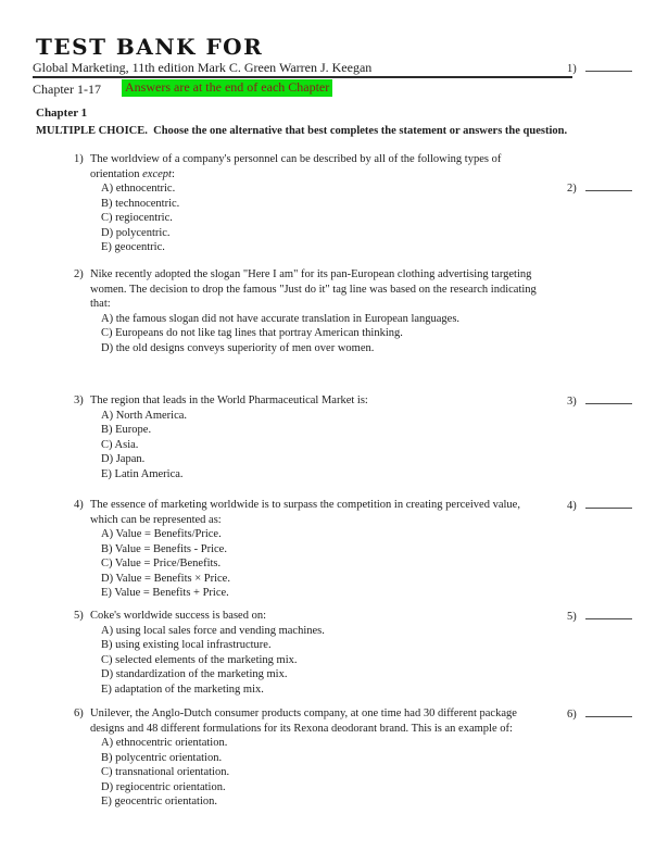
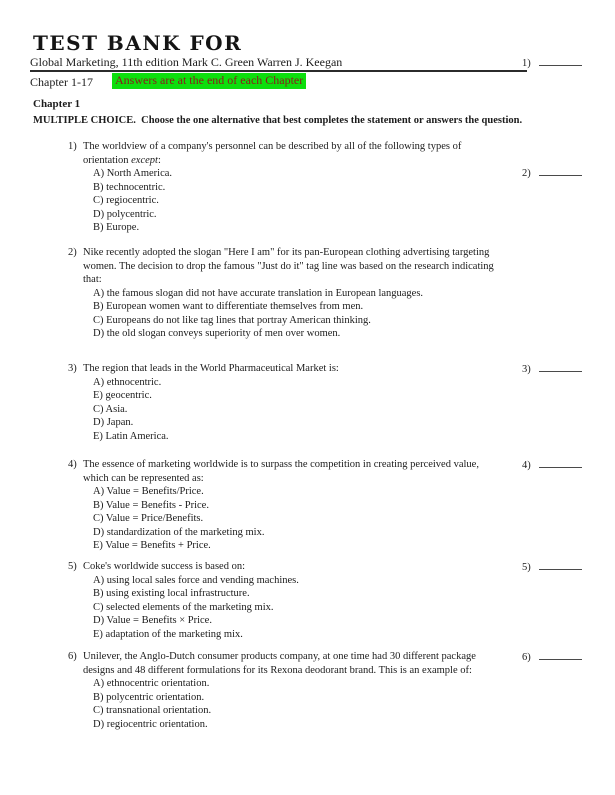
  TEST BANK FOR
  Global Marketing, 11th edition Mark C. Green Warren J. Keegan
  Chapter 1-17
  Answers are at the end of each Chapter
  Chapter 1
  MULTIPLE CHOICE. Choose the one alternative that best completes the statement or answers the question.
  1)
  The worldview of a company's personnel can be described by all of the following types of
  orientation except:
- A) ethnocentric.
+ A) North America.
  B) technocentric.
  C) regiocentric.
  D) polycentric.
- E) geocentric.
+ B) Europe.
  2)
  Nike recently adopted the slogan "Here I am" for its pan-European clothing advertising targeting
  women. The decision to drop the famous "Just do it" tag line was based on the research indicating
  that:
  A) the famous slogan did not have accurate translation in European languages.
+ B) European women want to differentiate themselves from men.
  C) Europeans do not like tag lines that portray American thinking.
- D) the old designs conveys superiority of men over women.
+ D) the old slogan conveys superiority of men over women.
  3)
  The region that leads in the World Pharmaceutical Market is:
- A) North America.
+ A) ethnocentric.
- B) Europe.
+ E) geocentric.
  C) Asia.
  D) Japan.
  E) Latin America.
  4)
  The essence of marketing worldwide is to surpass the competition in creating perceived value,
  which can be represented as:
  A) Value = Benefits/Price.
  B) Value = Benefits - Price.
  C) Value = Price/Benefits.
- D) Value = Benefits × Price.
+ D) standardization of the marketing mix.
  E) Value = Benefits + Price.
  5)
  Coke's worldwide success is based on:
  A) using local sales force and vending machines.
  B) using existing local infrastructure.
  C) selected elements of the marketing mix.
- D) standardization of the marketing mix.
+ D) Value = Benefits × Price.
  E) adaptation of the marketing mix.
  6)
  Unilever, the Anglo-Dutch consumer products company, at one time had 30 different package
  designs and 48 different formulations for its Rexona deodorant brand. This is an example of:
  A) ethnocentric orientation.
  B) polycentric orientation.
  C) transnational orientation.
  D) regiocentric orientation.
- E) geocentric orientation.
  1)
  2)
  3)
  4)
  5)
  6)
